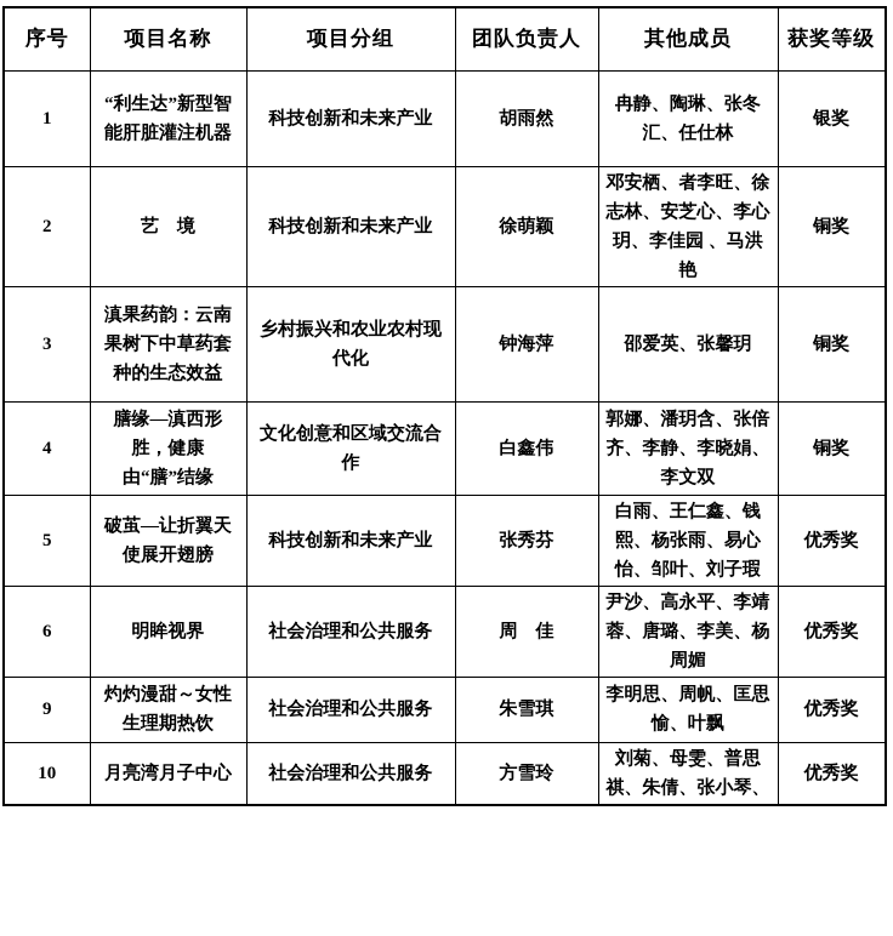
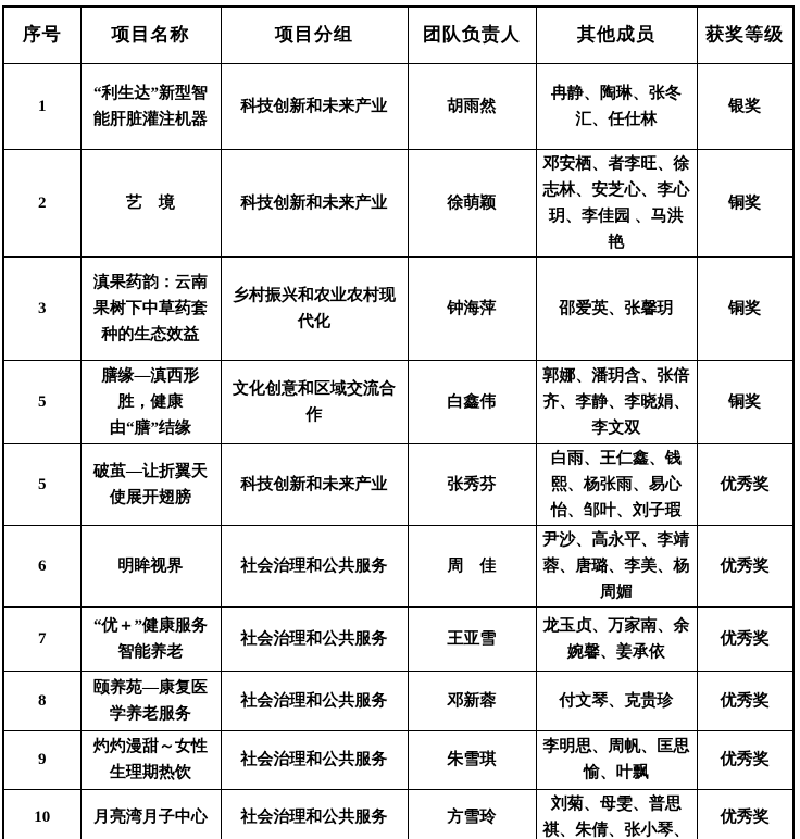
  序号	项目名称	项目分组	团队负责人	其他成员	获奖等级
  1	“利生达”新型智能肝脏灌注机器	科技创新和未来产业	胡雨然	冉静、陶琳、张冬汇、任仕林	银奖
  2	艺 境	科技创新和未来产业	徐萌颖	邓安栖、者李旺、徐志林、安芝心、李心玥、李佳园 、马洪艳	铜奖
  3	滇果药韵：云南果树下中草药套种的生态效益	乡村振兴和农业农村现代化	钟海萍	邵爱英、张馨玥	铜奖
- 4	膳缘—滇西形胜，健康由“膳”结缘	文化创意和区域交流合作	白鑫伟	郭娜、潘玥含、张倍齐、李静、李晓娟、李文双	铜奖
+ 5	膳缘—滇西形胜，健康由“膳”结缘	文化创意和区域交流合作	白鑫伟	郭娜、潘玥含、张倍齐、李静、李晓娟、李文双	铜奖
  5	破茧—让折翼天使展开翅膀	科技创新和未来产业	张秀芬	白雨、王仁鑫、钱熙、杨张雨、易心怡、邹叶、刘子瑕	优秀奖
  6	明眸视界	社会治理和公共服务	周 佳	尹沙、高永平、李靖蓉、唐璐、李美、杨周媚	优秀奖
+ 7	“优＋”健康服务智能养老	社会治理和公共服务	王亚雪	龙玉贞、万家南、余婉馨、姜承依	优秀奖
+ 8	颐养苑—康复医学养老服务	社会治理和公共服务	邓新蓉	付文琴、克贵珍	优秀奖
  9	灼灼漫甜～女性生理期热饮	社会治理和公共服务	朱雪琪	李明思、周帆、匡思愉、叶飘	优秀奖
  10	月亮湾月子中心	社会治理和公共服务	方雪玲	刘菊、母雯、普思祺、朱倩、张小琴、	优秀奖
